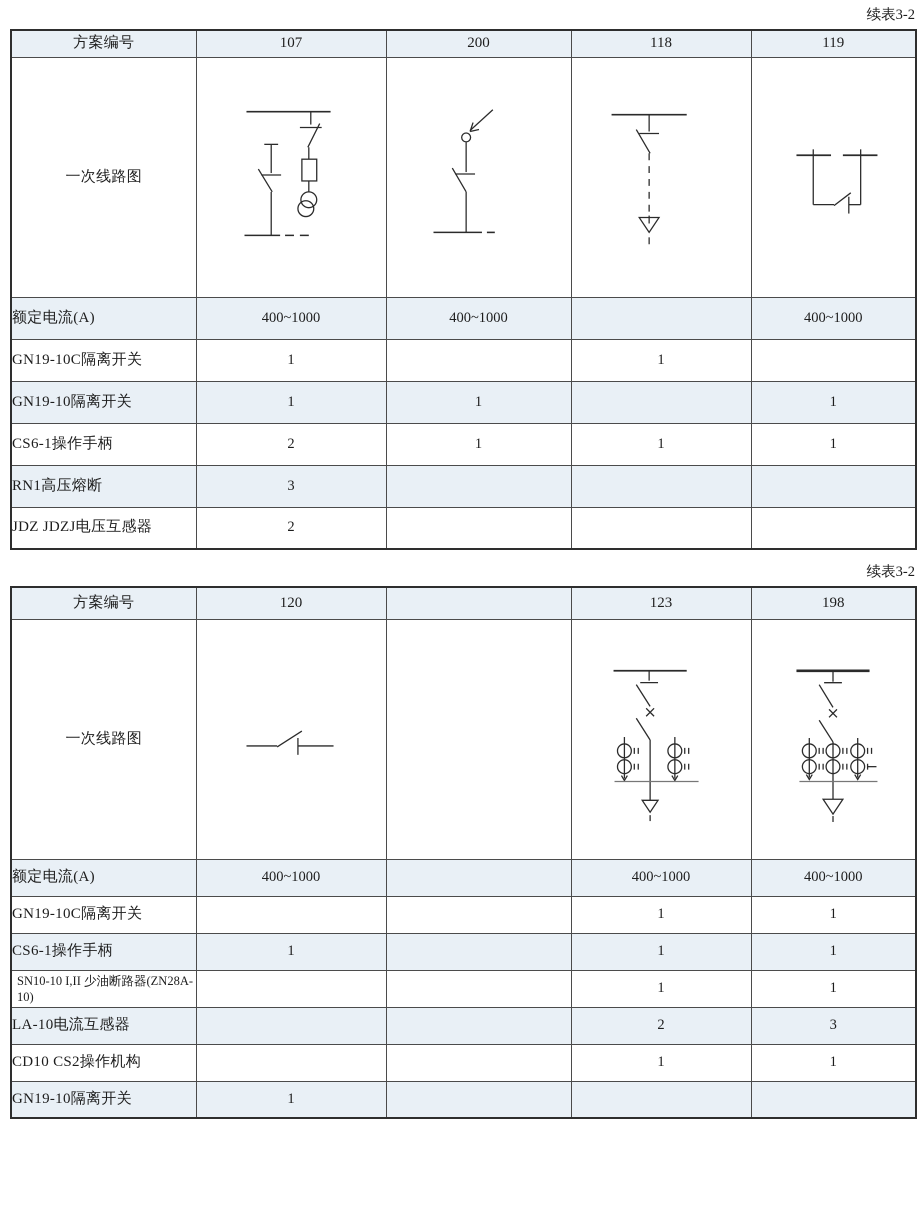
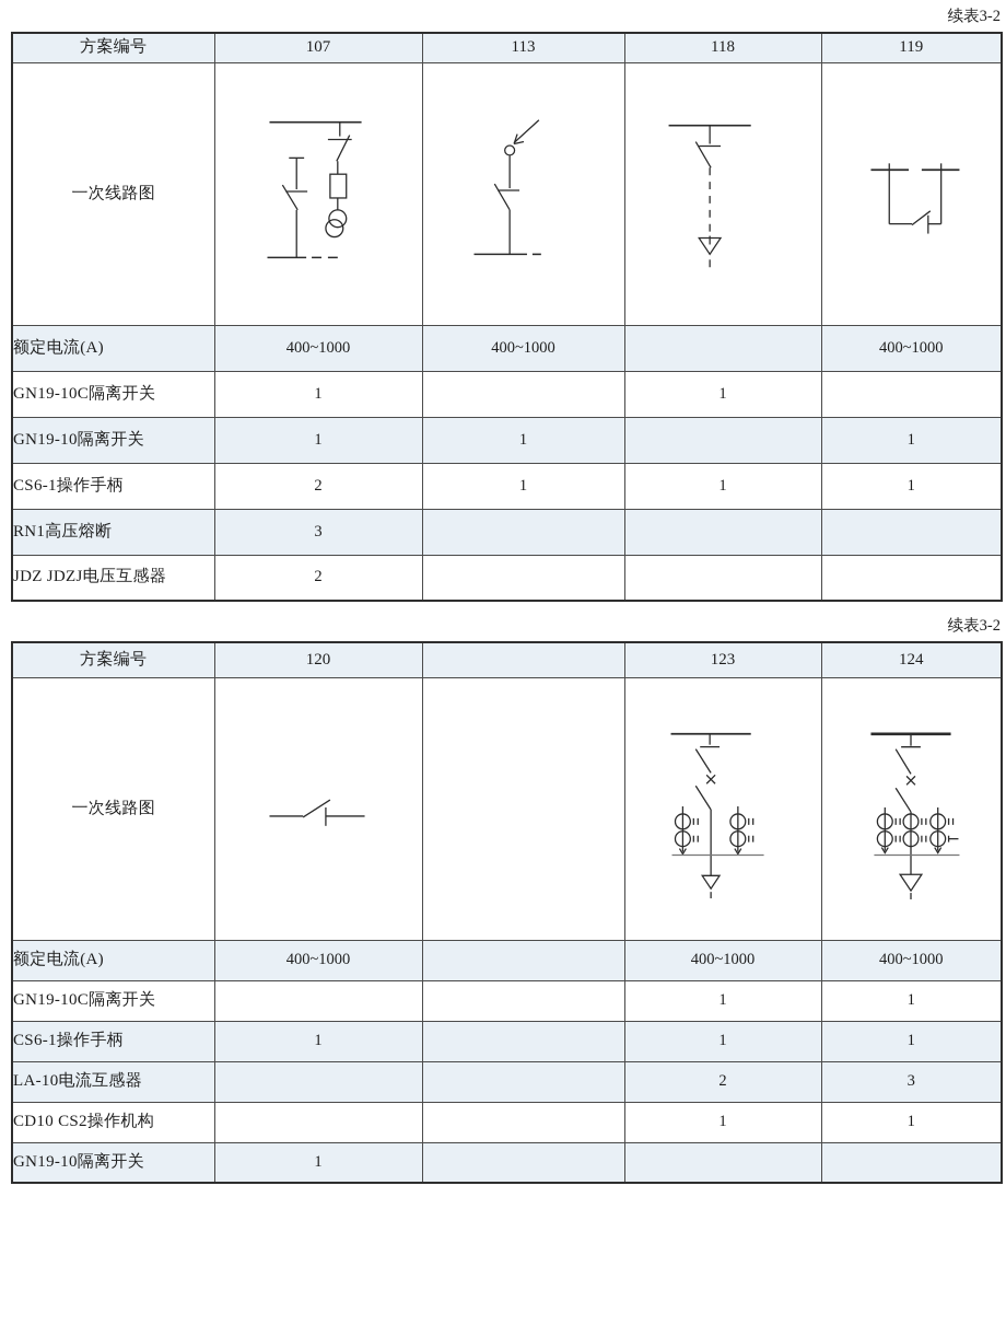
  续表3-2
- 方案编号	107	200	118	119
+ 方案编号	107	113	118	119
  一次线路图
  额定电流(A)	400~1000	400~1000		400~1000
  GN19-10C隔离开关	1		1
  GN19-10隔离开关	1	1		1
  CS6-1操作手柄	2	1	1	1
  RN1高压熔断	3
  JDZ JDZJ电压互感器	2
  续表3-2
- 方案编号	120		123	198
+ 方案编号	120		123	124
  一次线路图
  额定电流(A)	400~1000		400~1000	400~1000
  GN19-10C隔离开关			1	1
  CS6-1操作手柄	1		1	1
- SN10-10 I,II 少油断路器(ZN28A-10)			1	1
  LA-10电流互感器			2	3
  CD10 CS2操作机构			1	1
  GN19-10隔离开关	1
